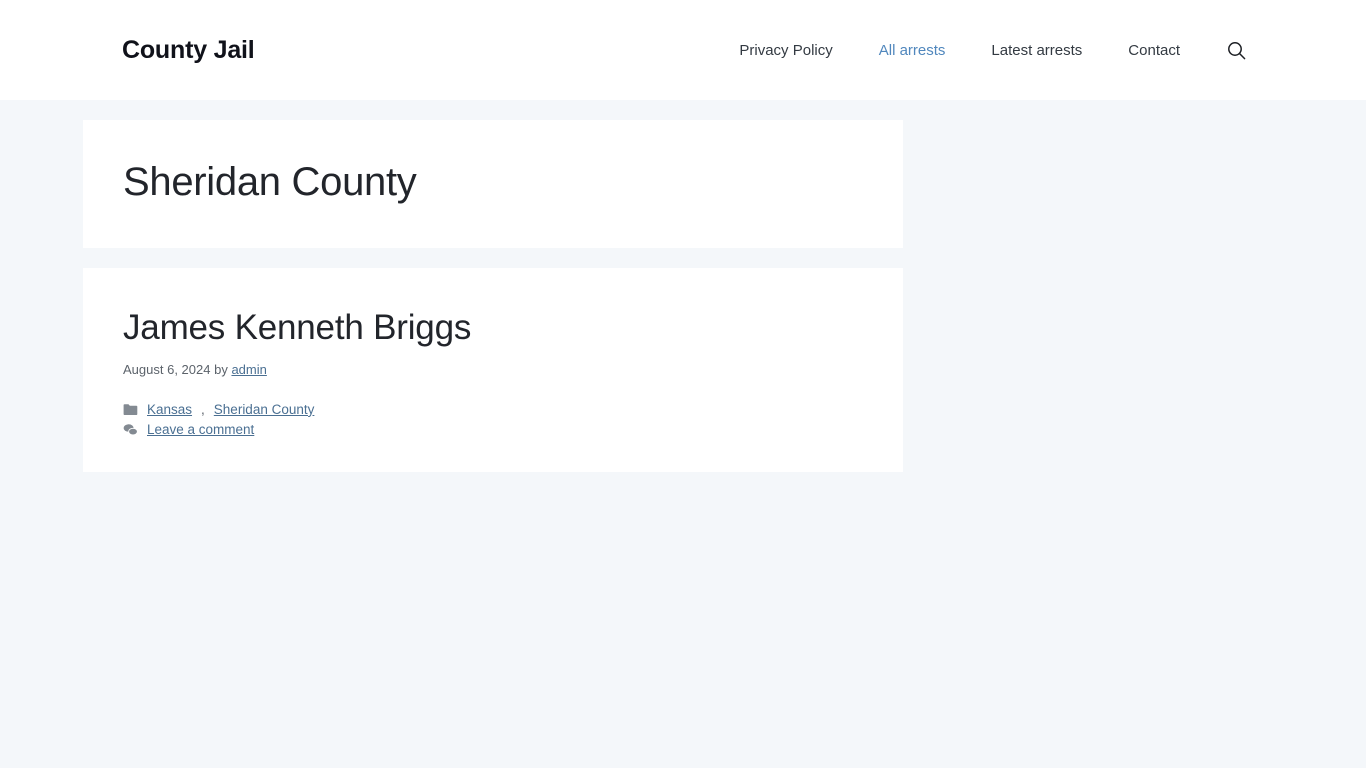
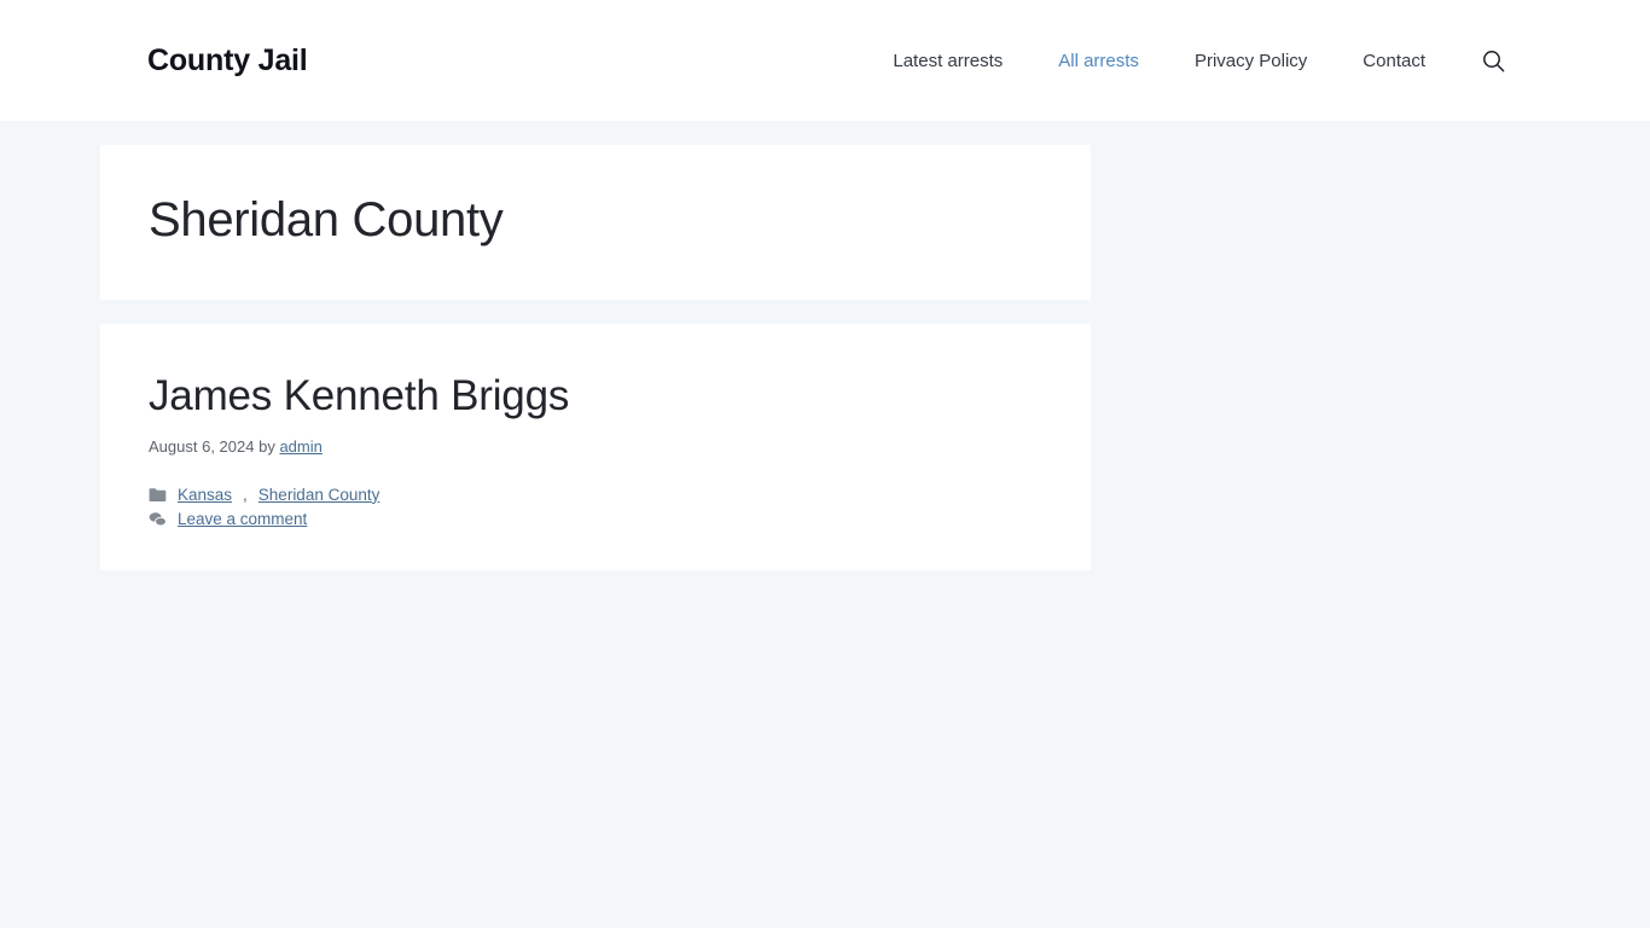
  County Jail
- Privacy Policy
+ Latest arrests
  All arrests
- Latest arrests
+ Privacy Policy
  Contact
  Sheridan County
  James Kenneth Briggs
  August 6, 2024 by admin
  Kansas
  ,
  Sheridan County
  Leave a comment
